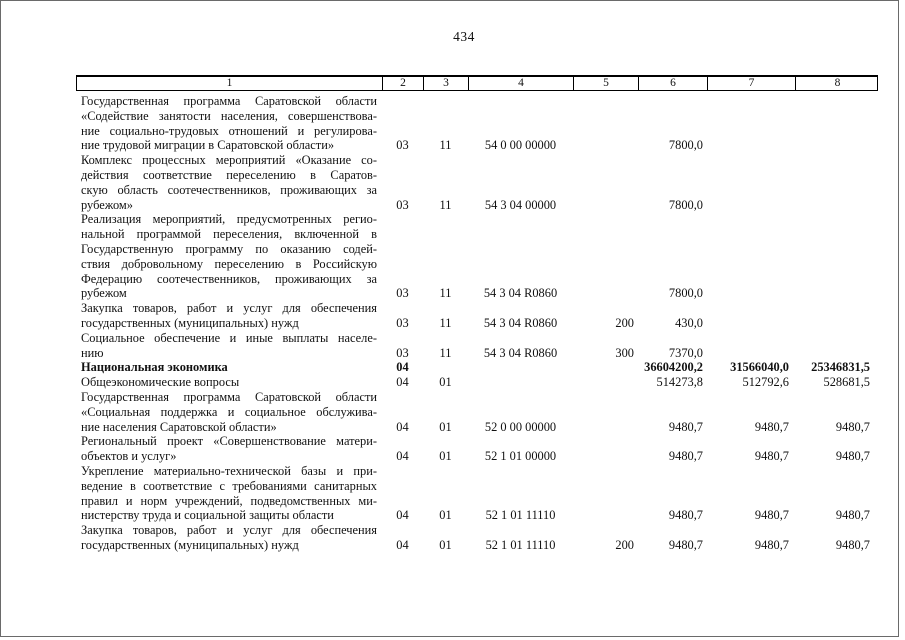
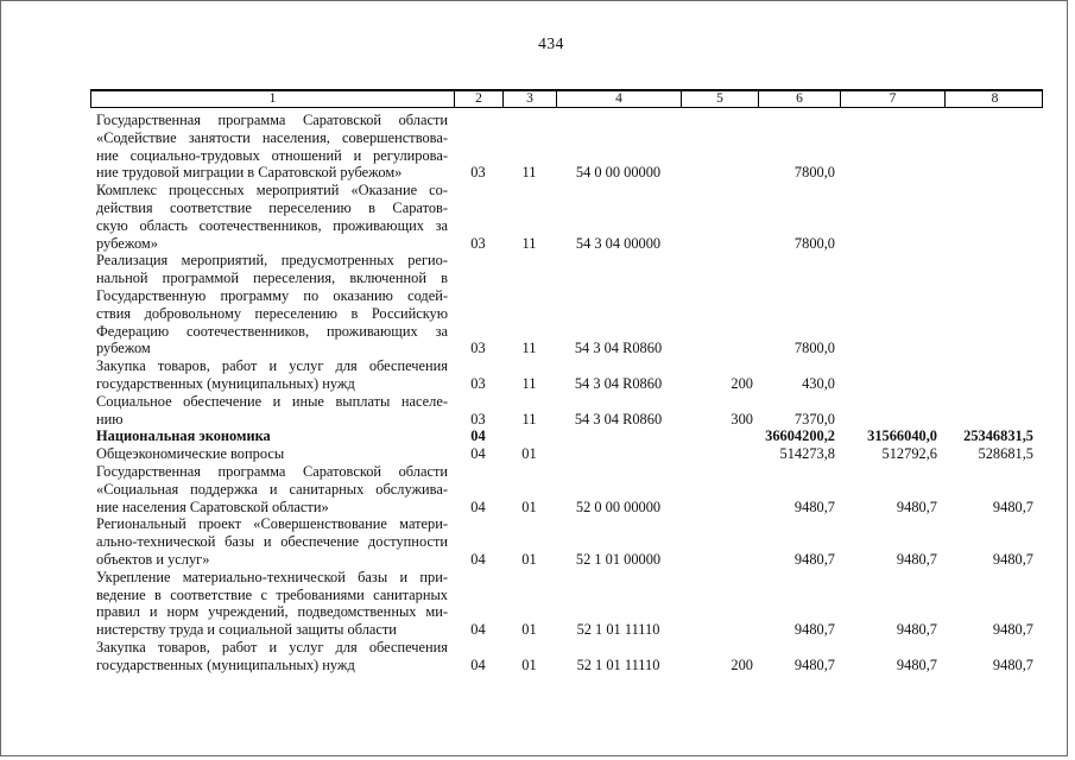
  434
  1
  2
  3
  4
  5
  6
  7
  8
  Государственная программа Саратовской области
  «Содействие занятости населения, совершенствова-
  ние социально-трудовых отношений и регулирова-
- ние трудовой миграции в Саратовской области»
+ ние трудовой миграции в Саратовской рубежом»
  03
  11
  54 0 00 00000
  7800,0
  Комплекс процессных мероприятий «Оказание со-
  действия соответствие переселению в Саратов-
  скую область соотечественников, проживающих за
  рубежом»
  03
  11
  54 3 04 00000
  7800,0
  Реализация мероприятий, предусмотренных регио-
  нальной программой переселения, включенной в
  Государственную программу по оказанию содей-
  ствия добровольному переселению в Российскую
  Федерацию соотечественников, проживающих за
  рубежом
  03
  11
  54 3 04 R0860
  7800,0
  Закупка товаров, работ и услуг для обеспечения
  государственных (муниципальных) нужд
  03
  11
  54 3 04 R0860
  200
  430,0
  Социальное обеспечение и иные выплаты населе-
  нию
  03
  11
  54 3 04 R0860
  300
  7370,0
  Национальная экономика
  04
  36604200,2
  31566040,0
  25346831,5
  Общеэкономические вопросы
  04
  01
  514273,8
  512792,6
  528681,5
  Государственная программа Саратовской области
- «Социальная поддержка и социальное обслужива-
+ «Социальная поддержка и санитарных обслужива-
  ние населения Саратовской области»
  04
  01
  52 0 00 00000
  9480,7
  9480,7
  9480,7
  Региональный проект «Совершенствование матери-
+ ально-технической базы и обеспечение доступности
  объектов и услуг»
  04
  01
  52 1 01 00000
  9480,7
  9480,7
  9480,7
  Укрепление материально-технической базы и при-
  ведение в соответствие с требованиями санитарных
  правил и норм учреждений, подведомственных ми-
  нистерству труда и социальной защиты области
  04
  01
  52 1 01 11110
  9480,7
  9480,7
  9480,7
  Закупка товаров, работ и услуг для обеспечения
  государственных (муниципальных) нужд
  04
  01
  52 1 01 11110
  200
  9480,7
  9480,7
  9480,7
